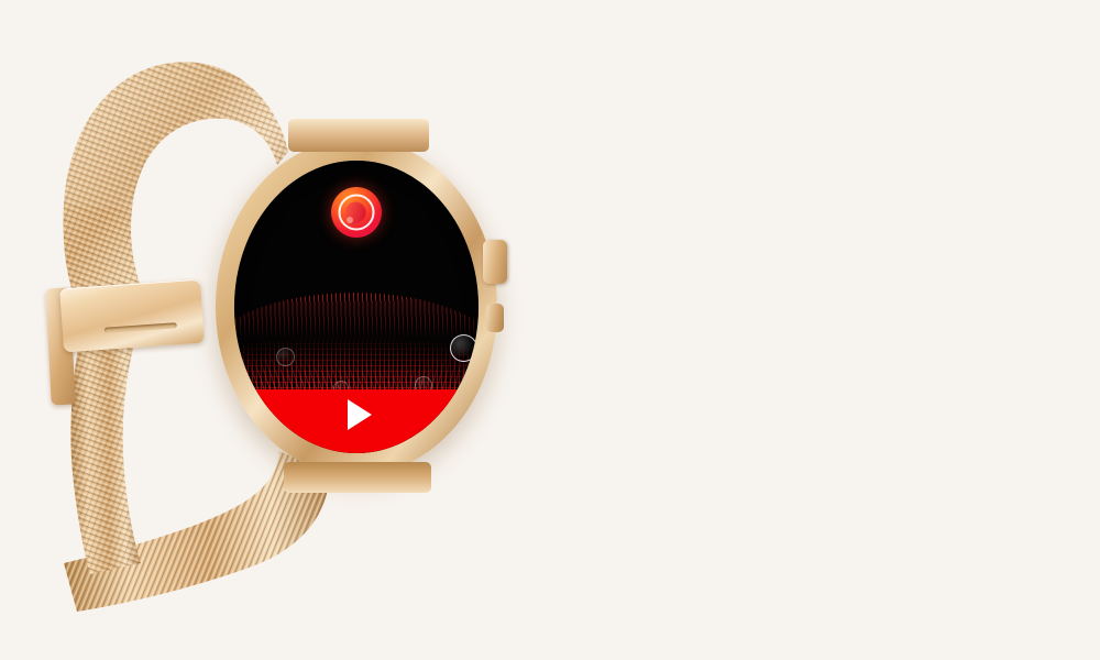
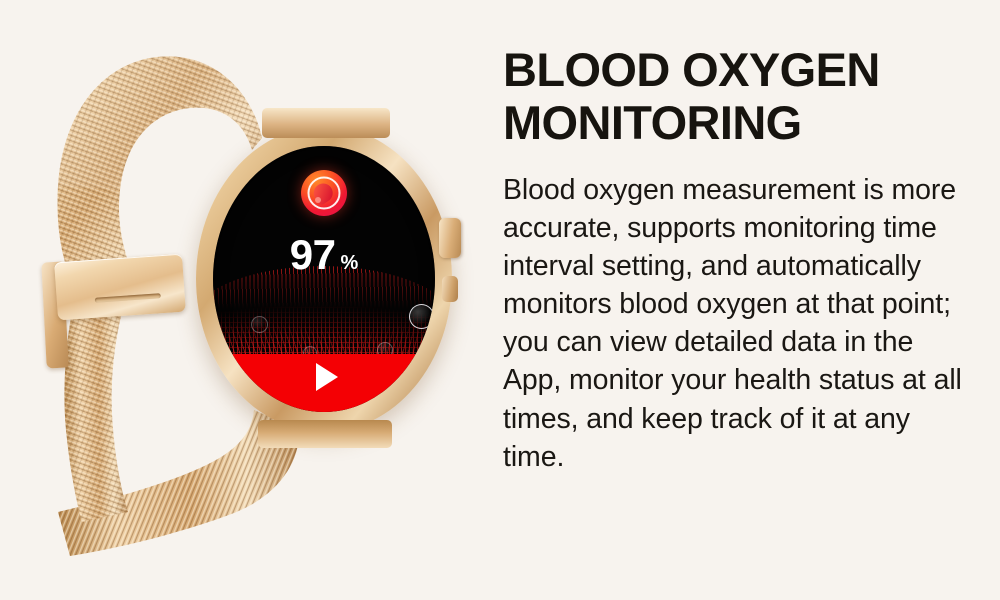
+ 97 %
+ BLOOD OXYGEN MONITORING
+ Blood oxygen measurement is more accurate, supports monitoring time interval setting, and automatically monitors blood oxygen at that point; you can view detailed data in the App, monitor your health status at all times, and keep track of it at any time.
